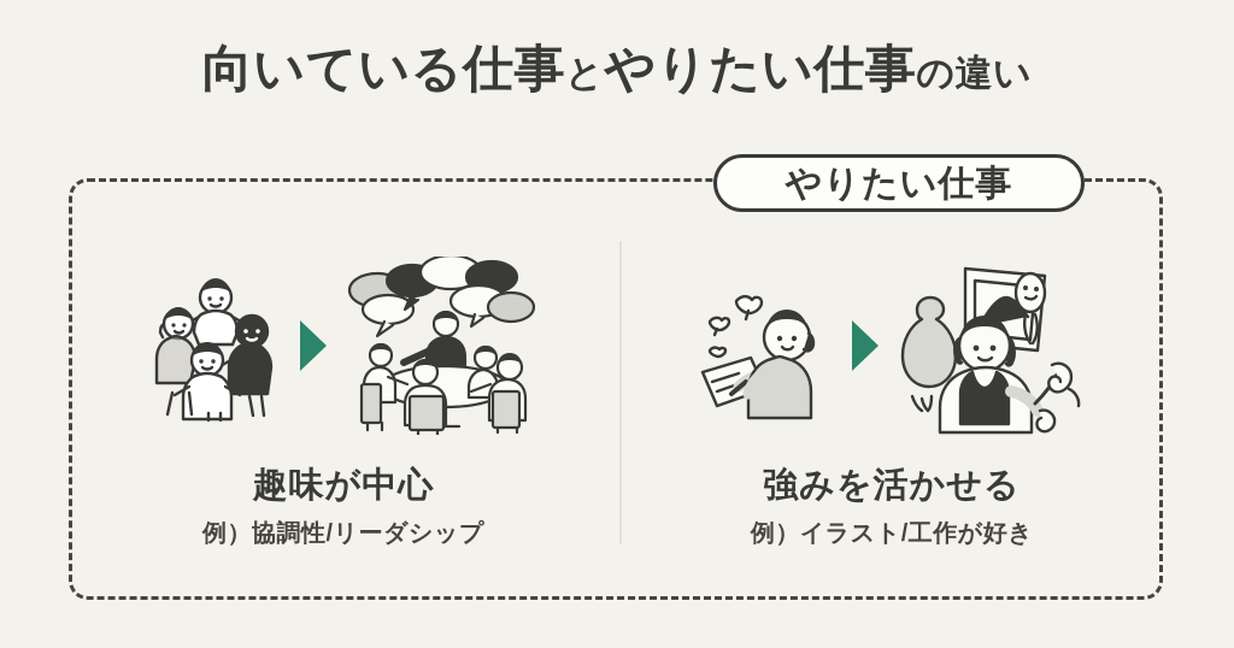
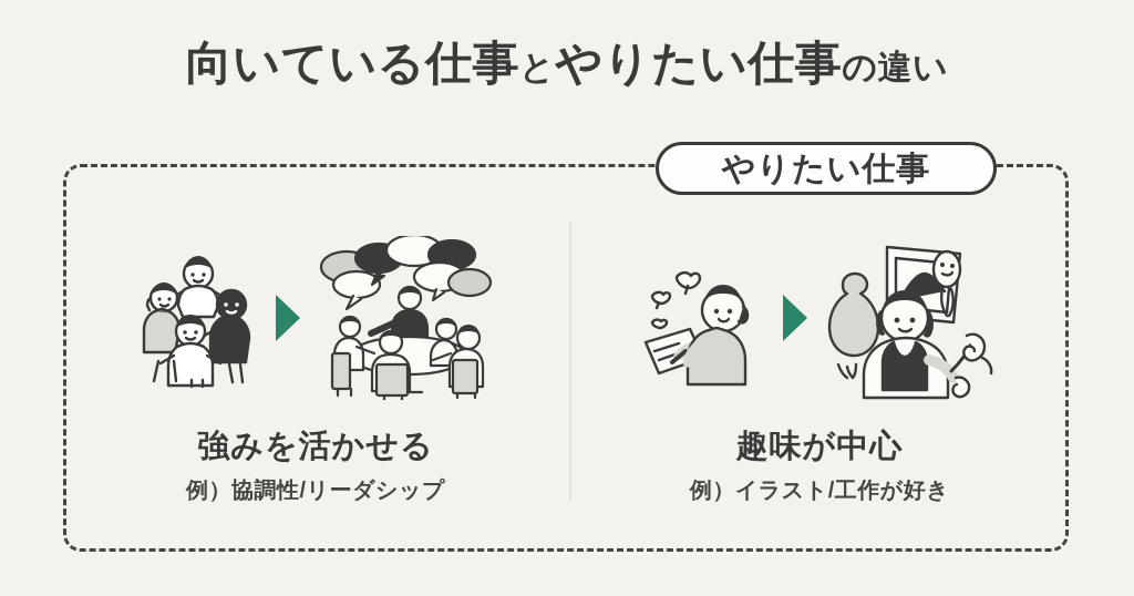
  向いている仕事とやりたい仕事の違い
  やりたい仕事
- 趣味が中心
+ 強みを活かせる
  例）協調性/リーダシップ
- 強みを活かせる
+ 趣味が中心
  例）イラスト/工作が好き
